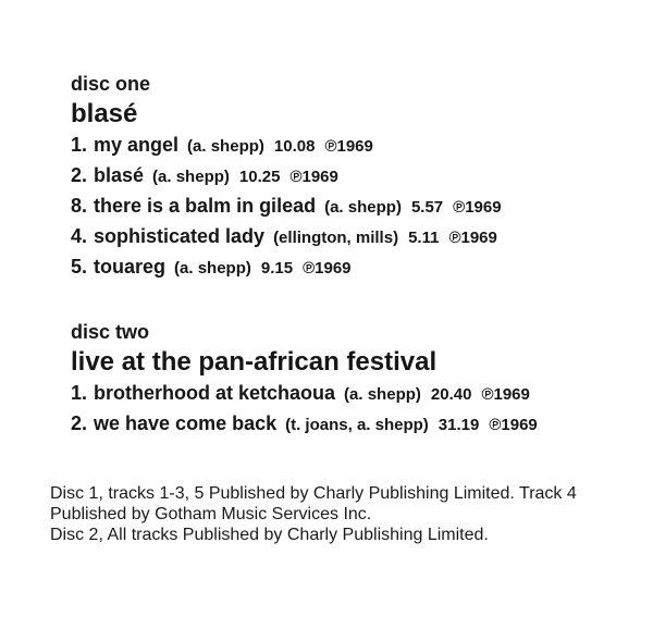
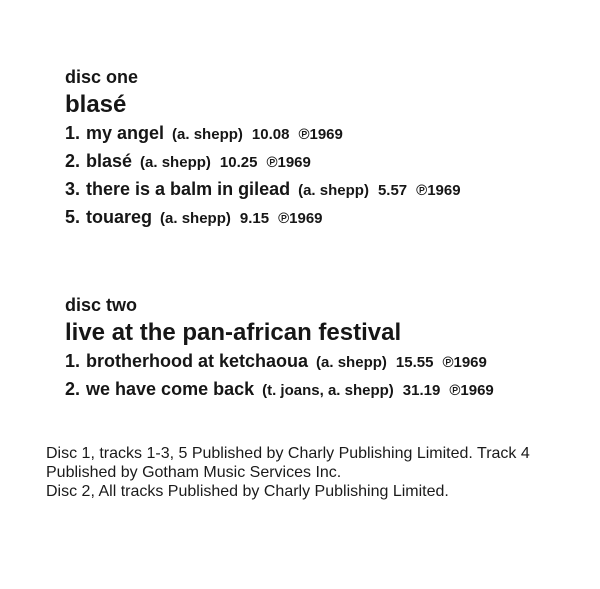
  disc one
  blasé
  1. my angel (a. shepp) 10.08 ℗1969
  2. blasé (a. shepp) 10.25 ℗1969
- 8. there is a balm in gilead (a. shepp) 5.57 ℗1969
+ 3. there is a balm in gilead (a. shepp) 5.57 ℗1969
- 4. sophisticated lady (ellington, mills) 5.11 ℗1969
  5. touareg (a. shepp) 9.15 ℗1969
  disc two
  live at the pan-african festival
- 1. brotherhood at ketchaoua (a. shepp) 20.40 ℗1969
+ 1. brotherhood at ketchaoua (a. shepp) 15.55 ℗1969
  2. we have come back (t. joans, a. shepp) 31.19 ℗1969
  Disc 1, tracks 1-3, 5 Published by Charly Publishing Limited. Track 4
  Published by Gotham Music Services Inc.
  Disc 2, All tracks Published by Charly Publishing Limited.
